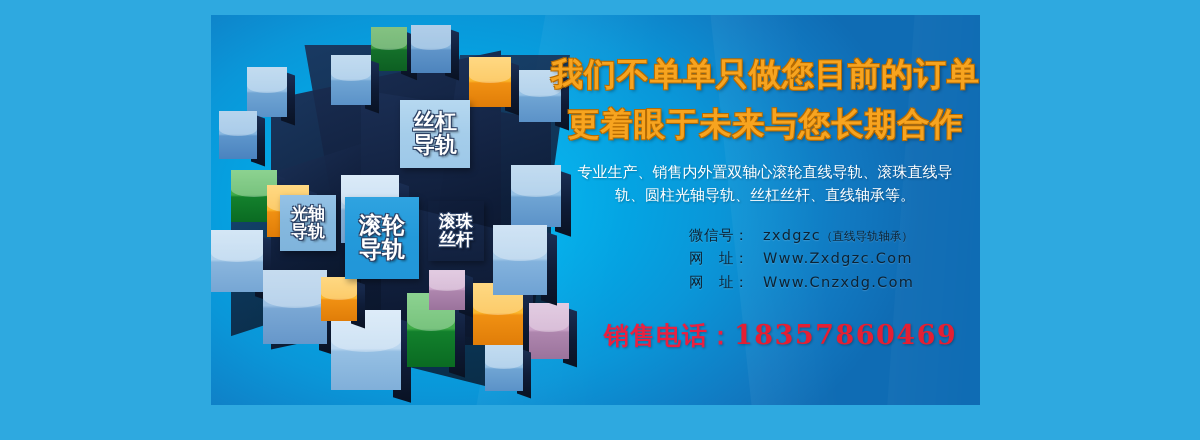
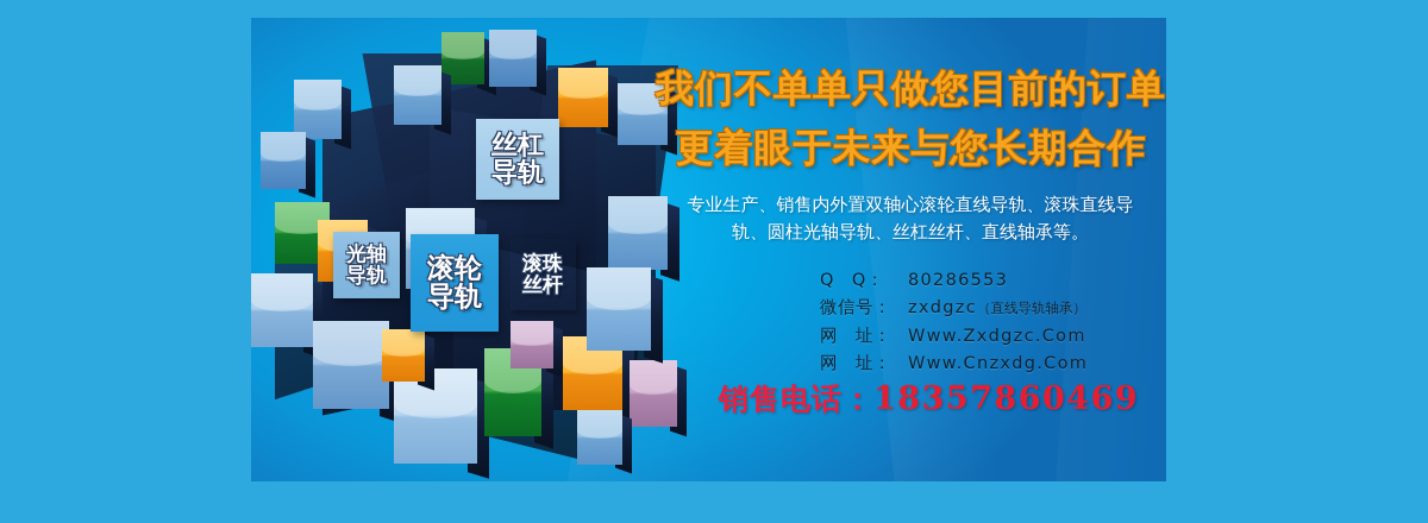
  丝杠
  导轨
  光轴
  导轨
  滚轮
  导轨
  滚珠
  丝杆
  我们不单单只做您目前的订单
  更着眼于未来与您长期合作
  专业生产、销售内外置双轴心滚轮直线导轨、滚珠直线导轨、圆柱光轴导轨、丝杠丝杆、直线轴承等。
+ Q Q：
+ 80286553
  微信号：
  zxdgzc
  （直线导轨轴承）
  网 址：
  Www.Zxdgzc.Com
  网 址：
  Www.Cnzxdg.Com
  销售电话：18357860469
